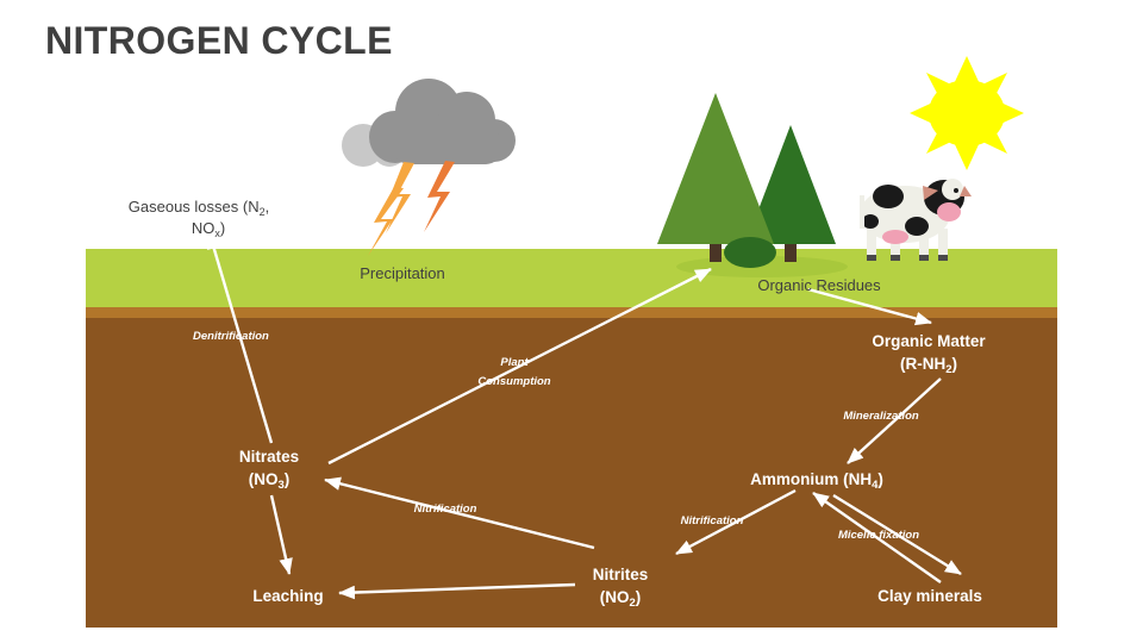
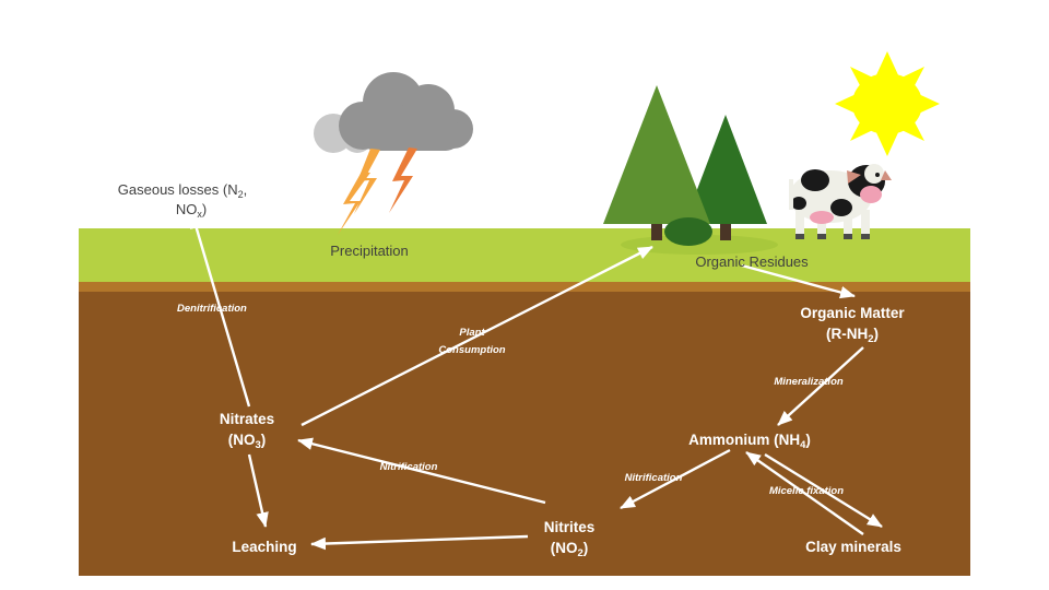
- NITROGEN CYCLE
  Gaseous losses (N2,
  NOx)
  Precipitation
  Organic Residues
  Denitrification
  Plant
  Consumption
  Organic Matter
  (R-NH2)
  Mineralization
  Nitrates
  (NO3)
  Ammonium (NH4)
  Nitrification
  Nitrification
  Micelle fixation
  Nitrites
  (NO2)
  Leaching
  Clay minerals
